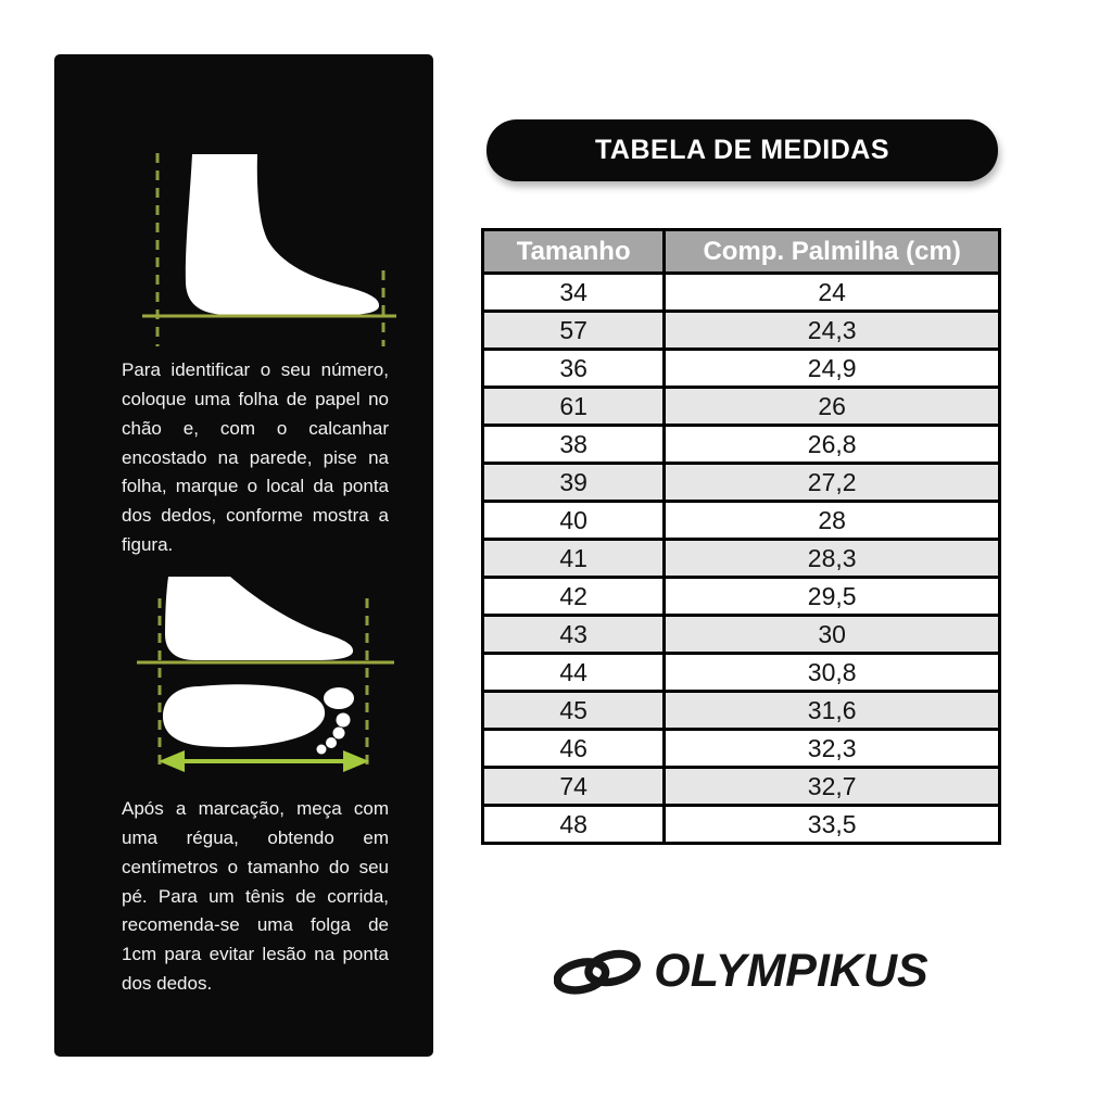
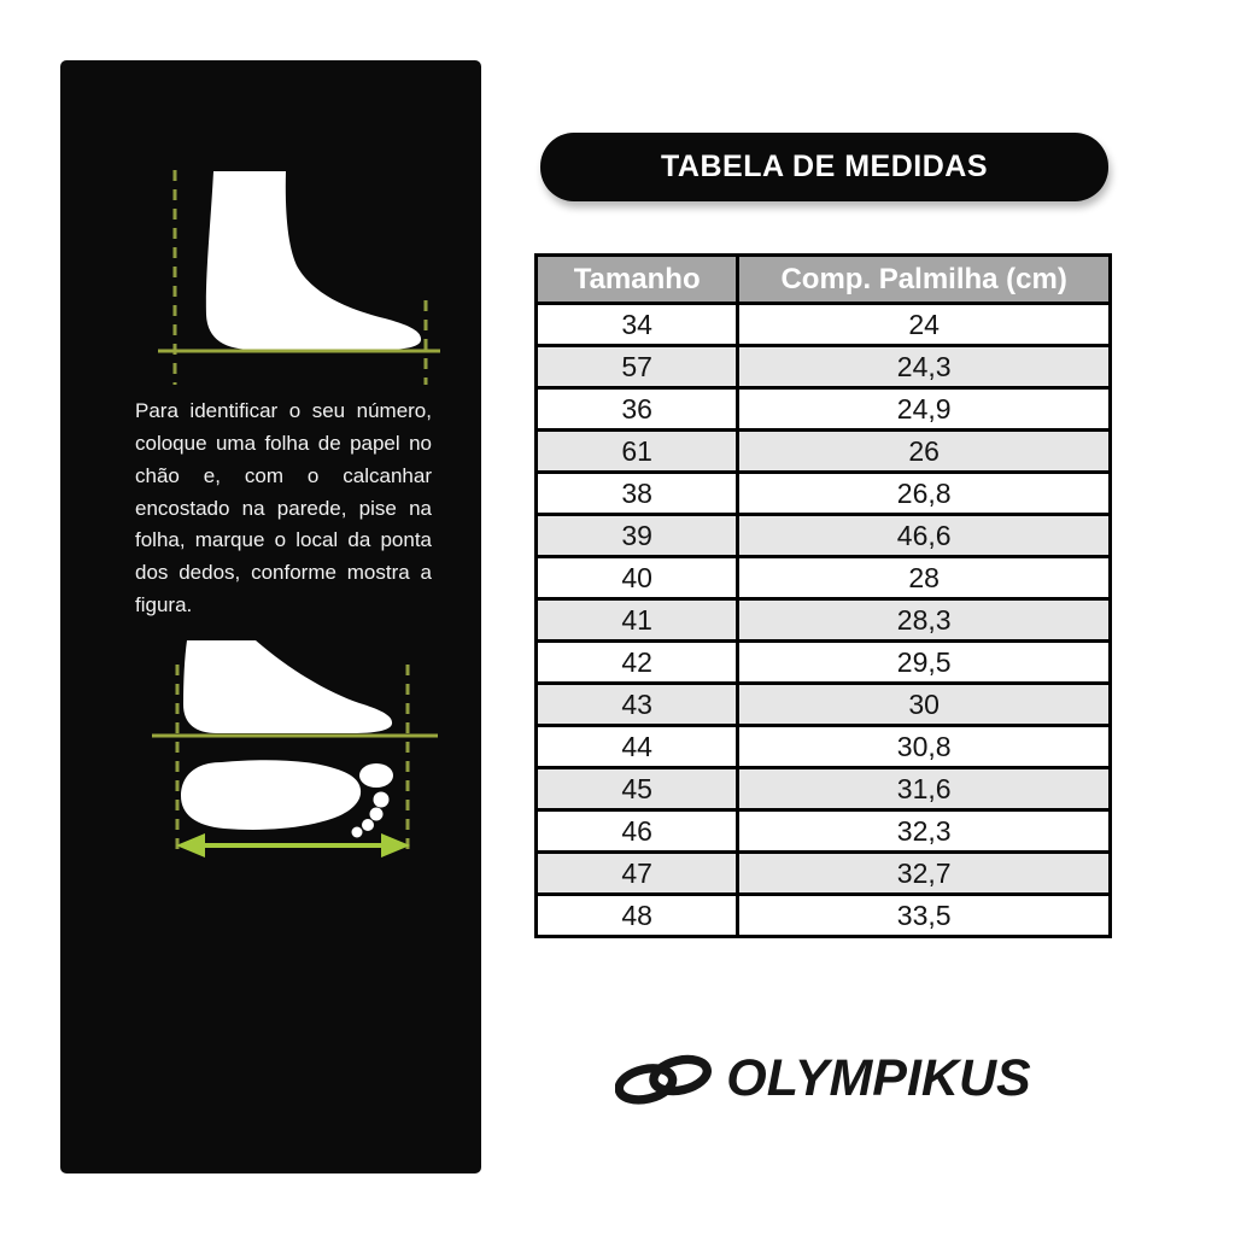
  Para identificar o seu número, coloque uma folha de papel no chão e, com o calcanhar encostado na parede, pise na folha, marque o local da ponta dos dedos, conforme mostra a figura.
- Após a marcação, meça com uma régua, obtendo em centímetros o tamanho do seu pé. Para um tênis de corrida, recomenda-se uma folga de 1cm para evitar lesão na ponta dos dedos.
  TABELA DE MEDIDAS
  Tamanho	Comp. Palmilha (cm)
  34	24
  57	24,3
  36	24,9
  61	26
  38	26,8
- 39	27,2
+ 39	46,6
  40	28
  41	28,3
  42	29,5
  43	30
  44	30,8
  45	31,6
  46	32,3
- 74	32,7
+ 47	32,7
  48	33,5
  OLYMPIKUS
